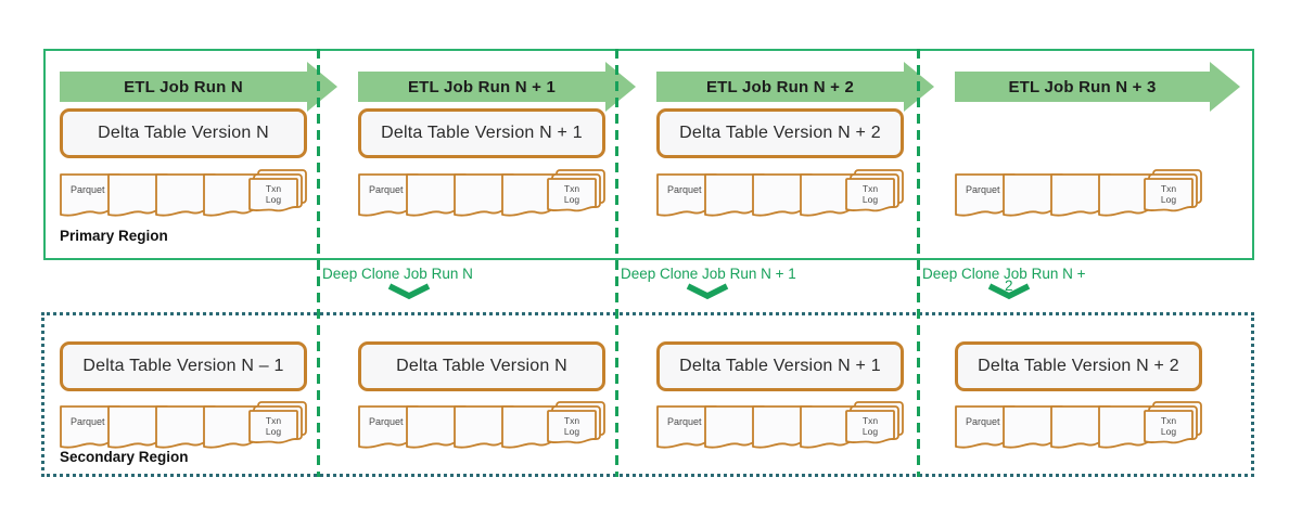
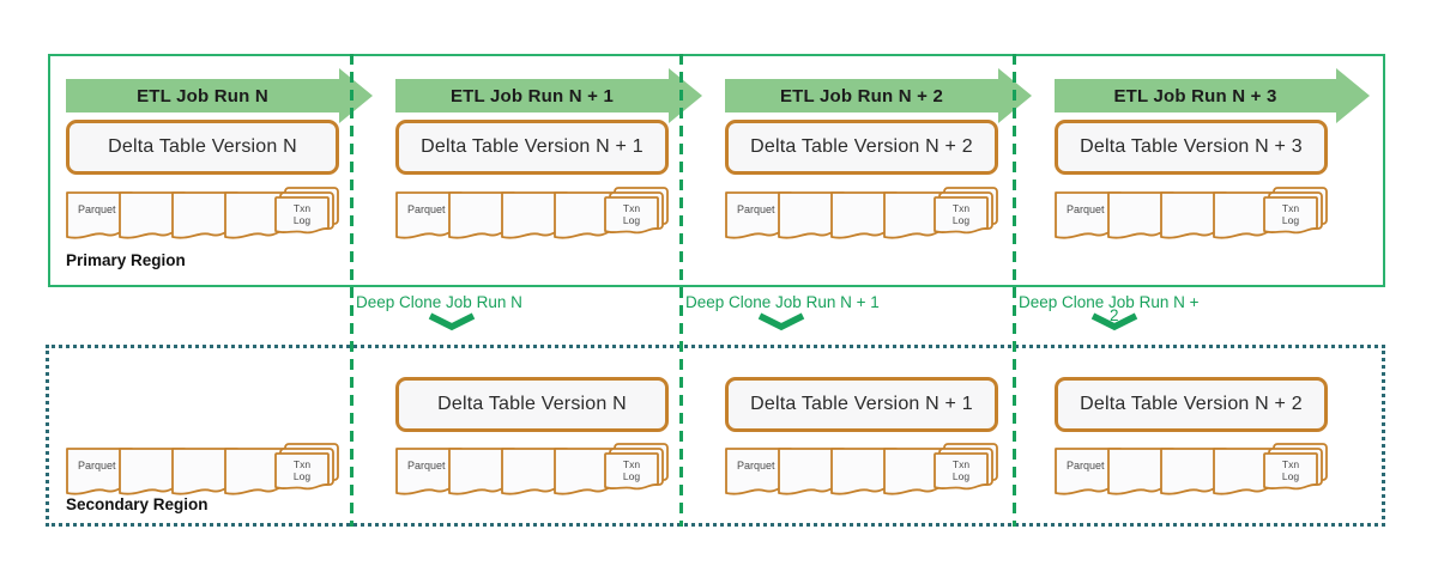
  ETL Job Run N
  Delta Table Version N
  Parquet
  Txn
  Log
  ETL Job Run N + 1
  Delta Table Version N + 1
  Parquet
  Txn
  Log
  ETL Job Run N + 2
  Delta Table Version N + 2
  Parquet
  Txn
  Log
  ETL Job Run N + 3
+ Delta Table Version N + 3
  Parquet
  Txn
  Log
  Primary Region
  Deep Clone Job Run N
  Deep Clone Job Run N + 1
  Deep Clone Job Run N +
  2
- Delta Table Version N – 1
  Parquet
  Txn
  Log
  Delta Table Version N
  Parquet
  Txn
  Log
  Delta Table Version N + 1
  Parquet
  Txn
  Log
  Delta Table Version N + 2
  Parquet
  Txn
  Log
  Secondary Region
